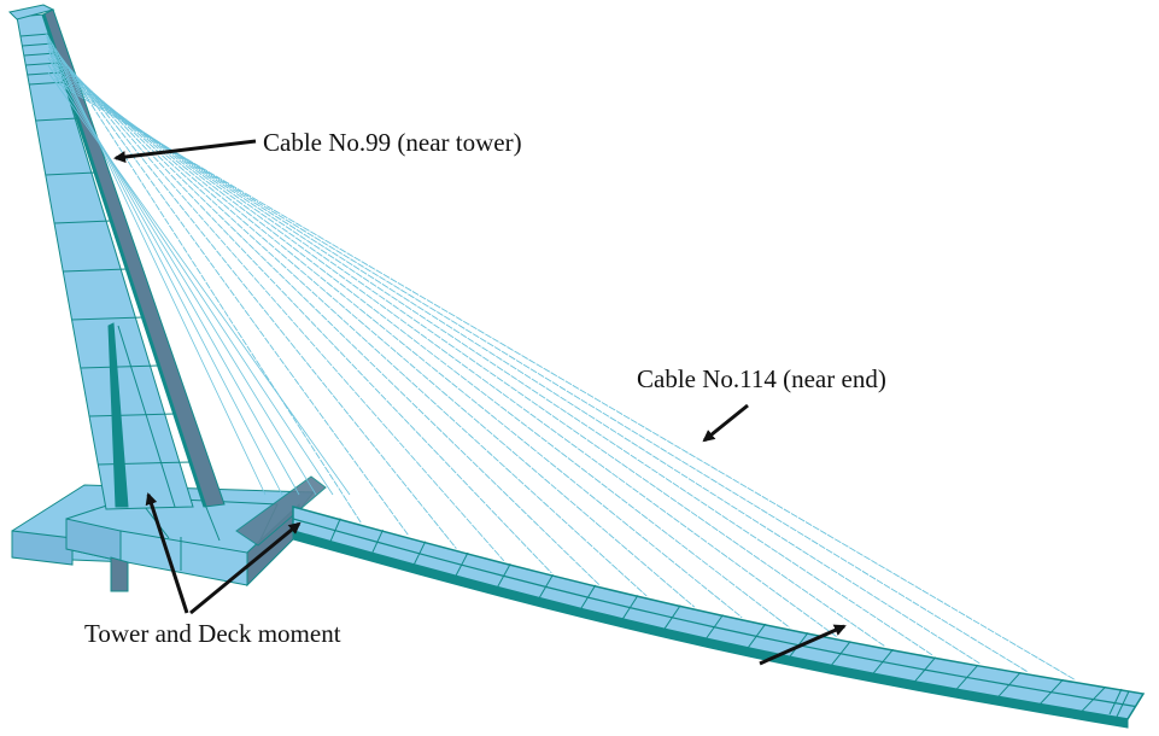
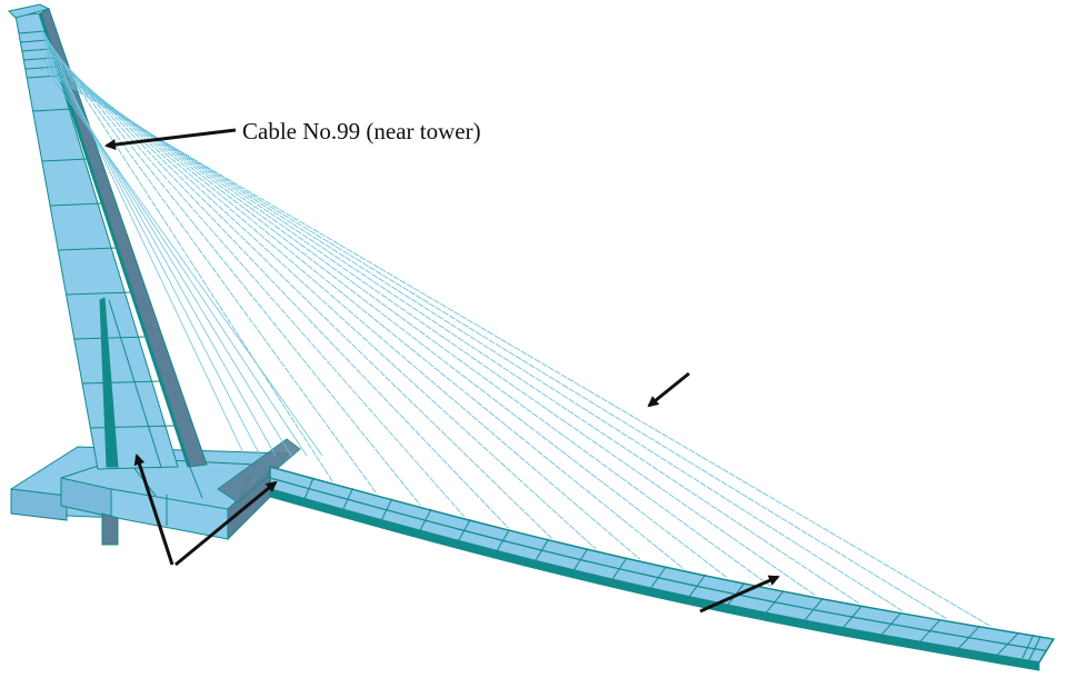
  Cable No.99 (near tower)
- Cable No.114 (near end)
- Tower and Deck moment
